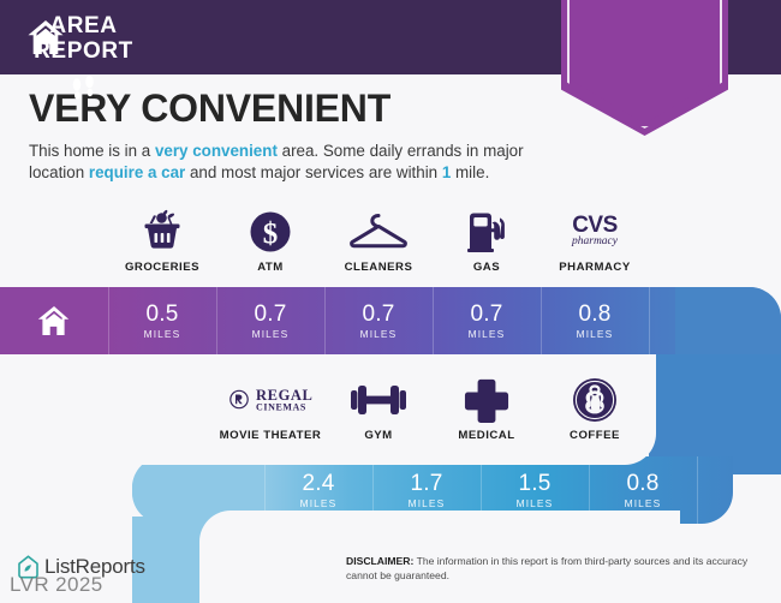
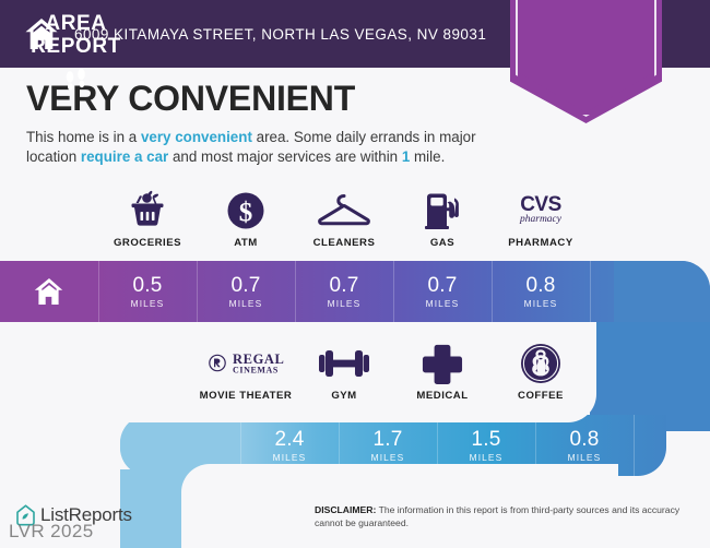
+ 6009 KITAMAYA STREET, NORTH LAS VEGAS, NV 89031
  AREA
  REPORT
  VERY CONVENIENT
  This home is in a very convenient area. Some daily errands in major location require a car and most major services are within 1 mile.
  GROCERIES
  $
  ATM
  CLEANERS
  GAS
  CVS
  pharmacy
  PHARMACY
  0.5
  MILES
  0.7
  MILES
  0.7
  MILES
  0.7
  MILES
  0.8
  MILES
  REGAL
  CINEMAS
  MOVIE THEATER
  GYM
  MEDICAL
  COFFEE
  2.4
  MILES
  1.7
  MILES
  1.5
  MILES
  0.8
  MILES
  ListReports
  LVR 2025
  DISCLAIMER: The information in this report is from third-party sources and its accuracy cannot be guaranteed.
